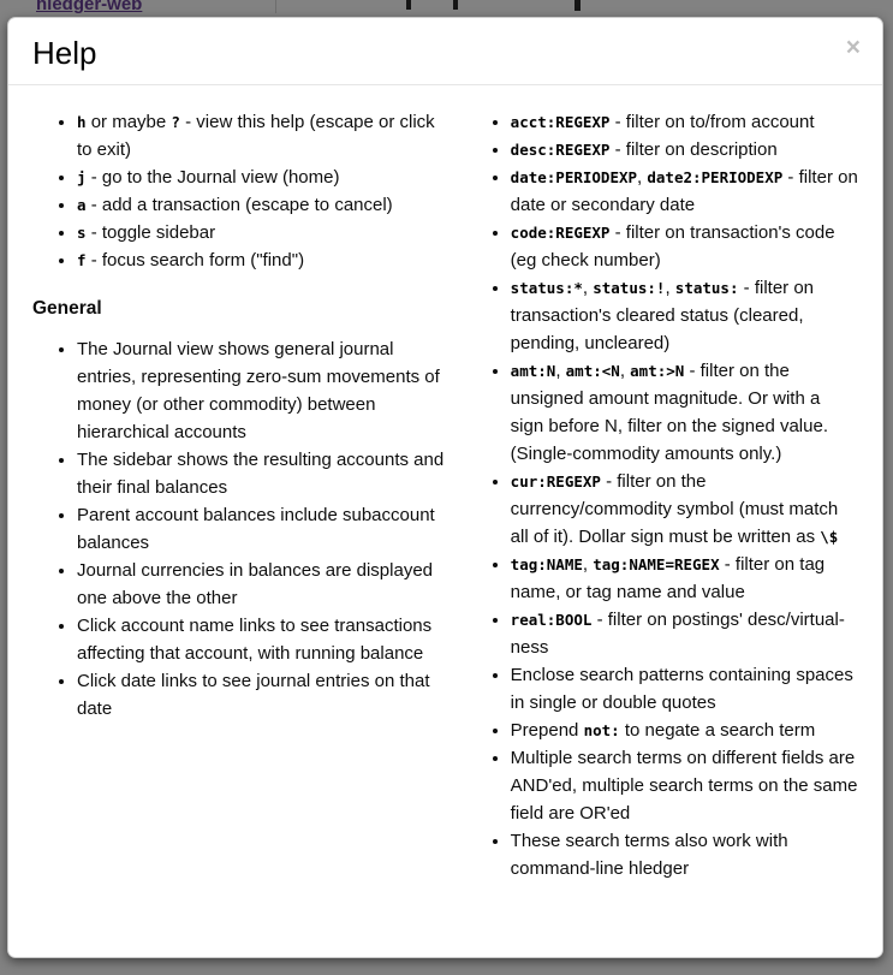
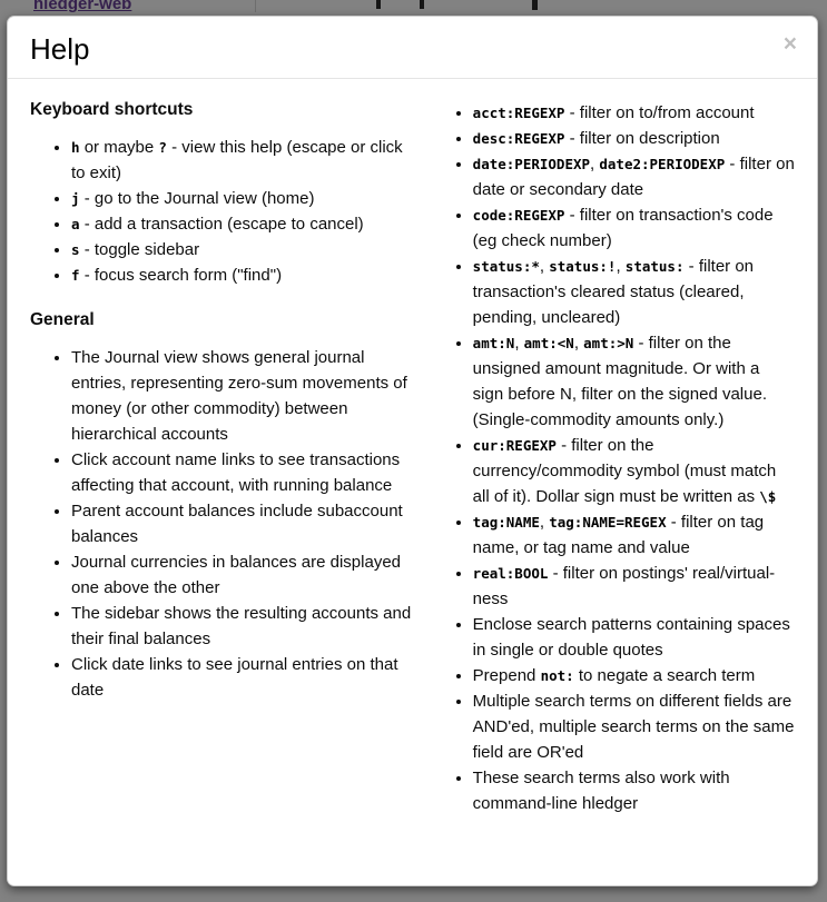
  hledger-web
  Help
  ×
+ Keyboard shortcuts
  h or maybe ? - view this help (escape or click to exit)
  j - go to the Journal view (home)
  a - add a transaction (escape to cancel)
  s - toggle sidebar
  f - focus search form ("find")
  General
  The Journal view shows general journal entries, representing zero-sum movements of money (or other commodity) between hierarchical accounts
- The sidebar shows the resulting accounts and their final balances
+ Click account name links to see transactions affecting that account, with running balance
  Parent account balances include subaccount balances
  Journal currencies in balances are displayed one above the other
- Click account name links to see transactions affecting that account, with running balance
+ The sidebar shows the resulting accounts and their final balances
  Click date links to see journal entries on that date
  acct:REGEXP - filter on to/from account
  desc:REGEXP - filter on description
  date:PERIODEXP, date2:PERIODEXP - filter on date or secondary date
  code:REGEXP - filter on transaction's code (eg check number)
  status:*, status:!, status: - filter on transaction's cleared status (cleared, pending, uncleared)
  amt:N, amt:<N, amt:>N - filter on the unsigned amount magnitude. Or with a sign before N, filter on the signed value. (Single-commodity amounts only.)
  cur:REGEXP - filter on the currency/commodity symbol (must match all of it). Dollar sign must be written as \$
  tag:NAME, tag:NAME=REGEX - filter on tag name, or tag name and value
- real:BOOL - filter on postings' desc/virtual-ness
+ real:BOOL - filter on postings' real/virtual-ness
  Enclose search patterns containing spaces in single or double quotes
  Prepend not: to negate a search term
  Multiple search terms on different fields are AND'ed, multiple search terms on the same field are OR'ed
  These search terms also work with command-line hledger
